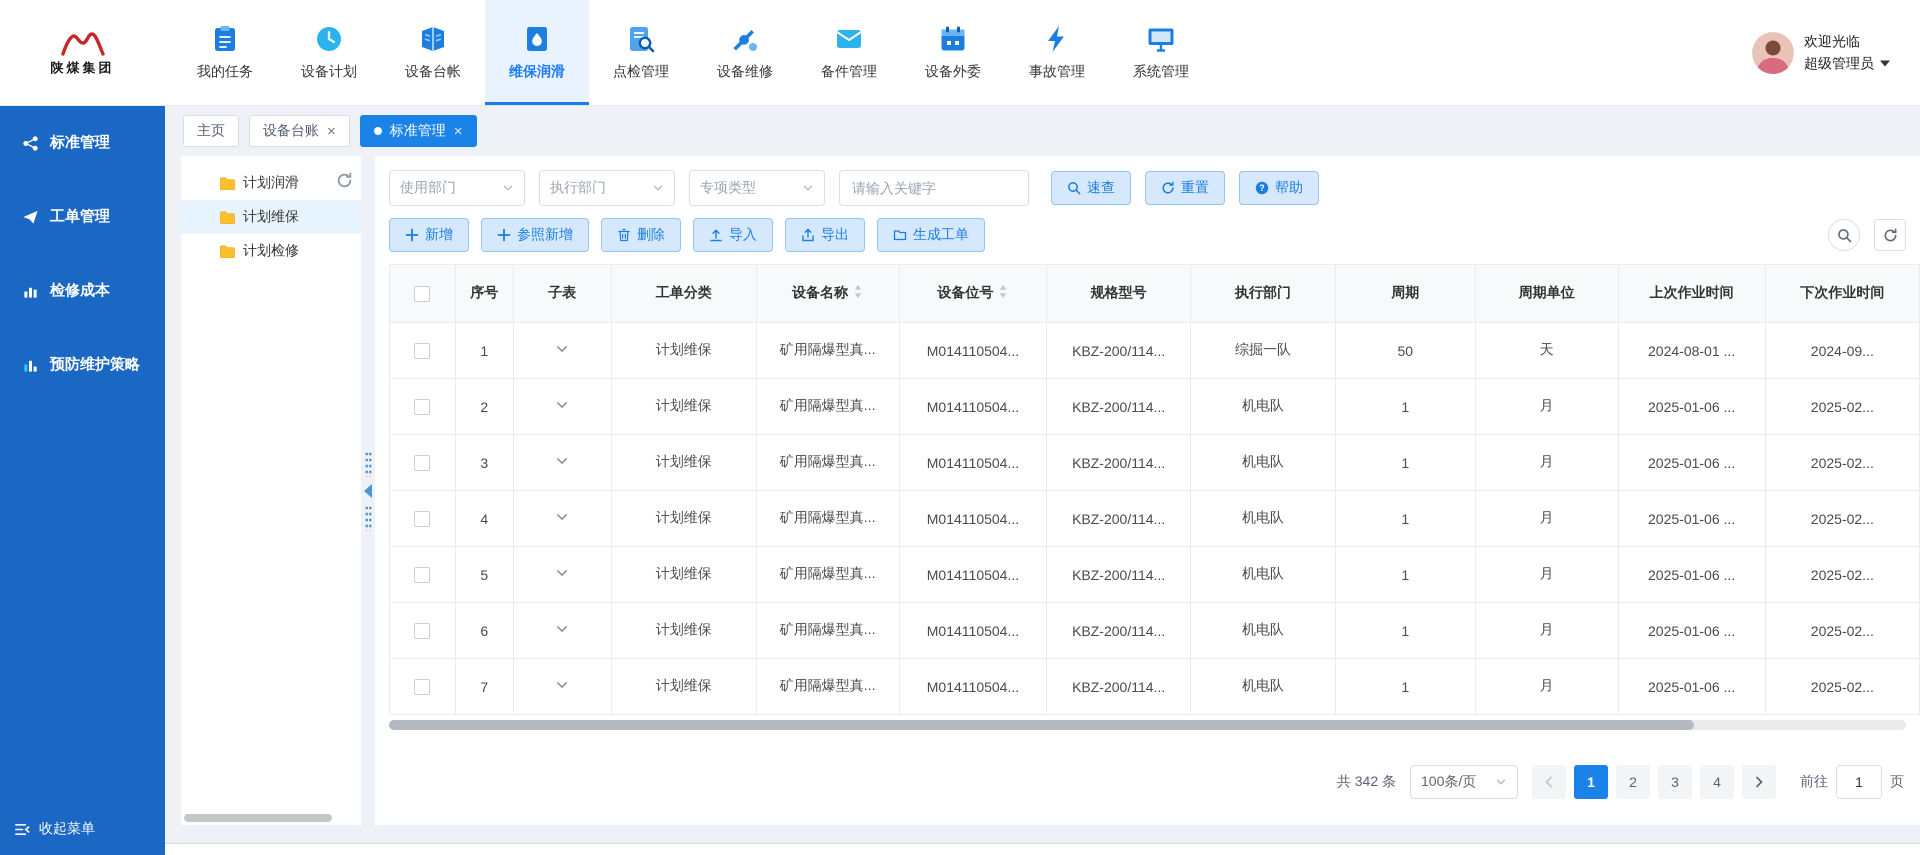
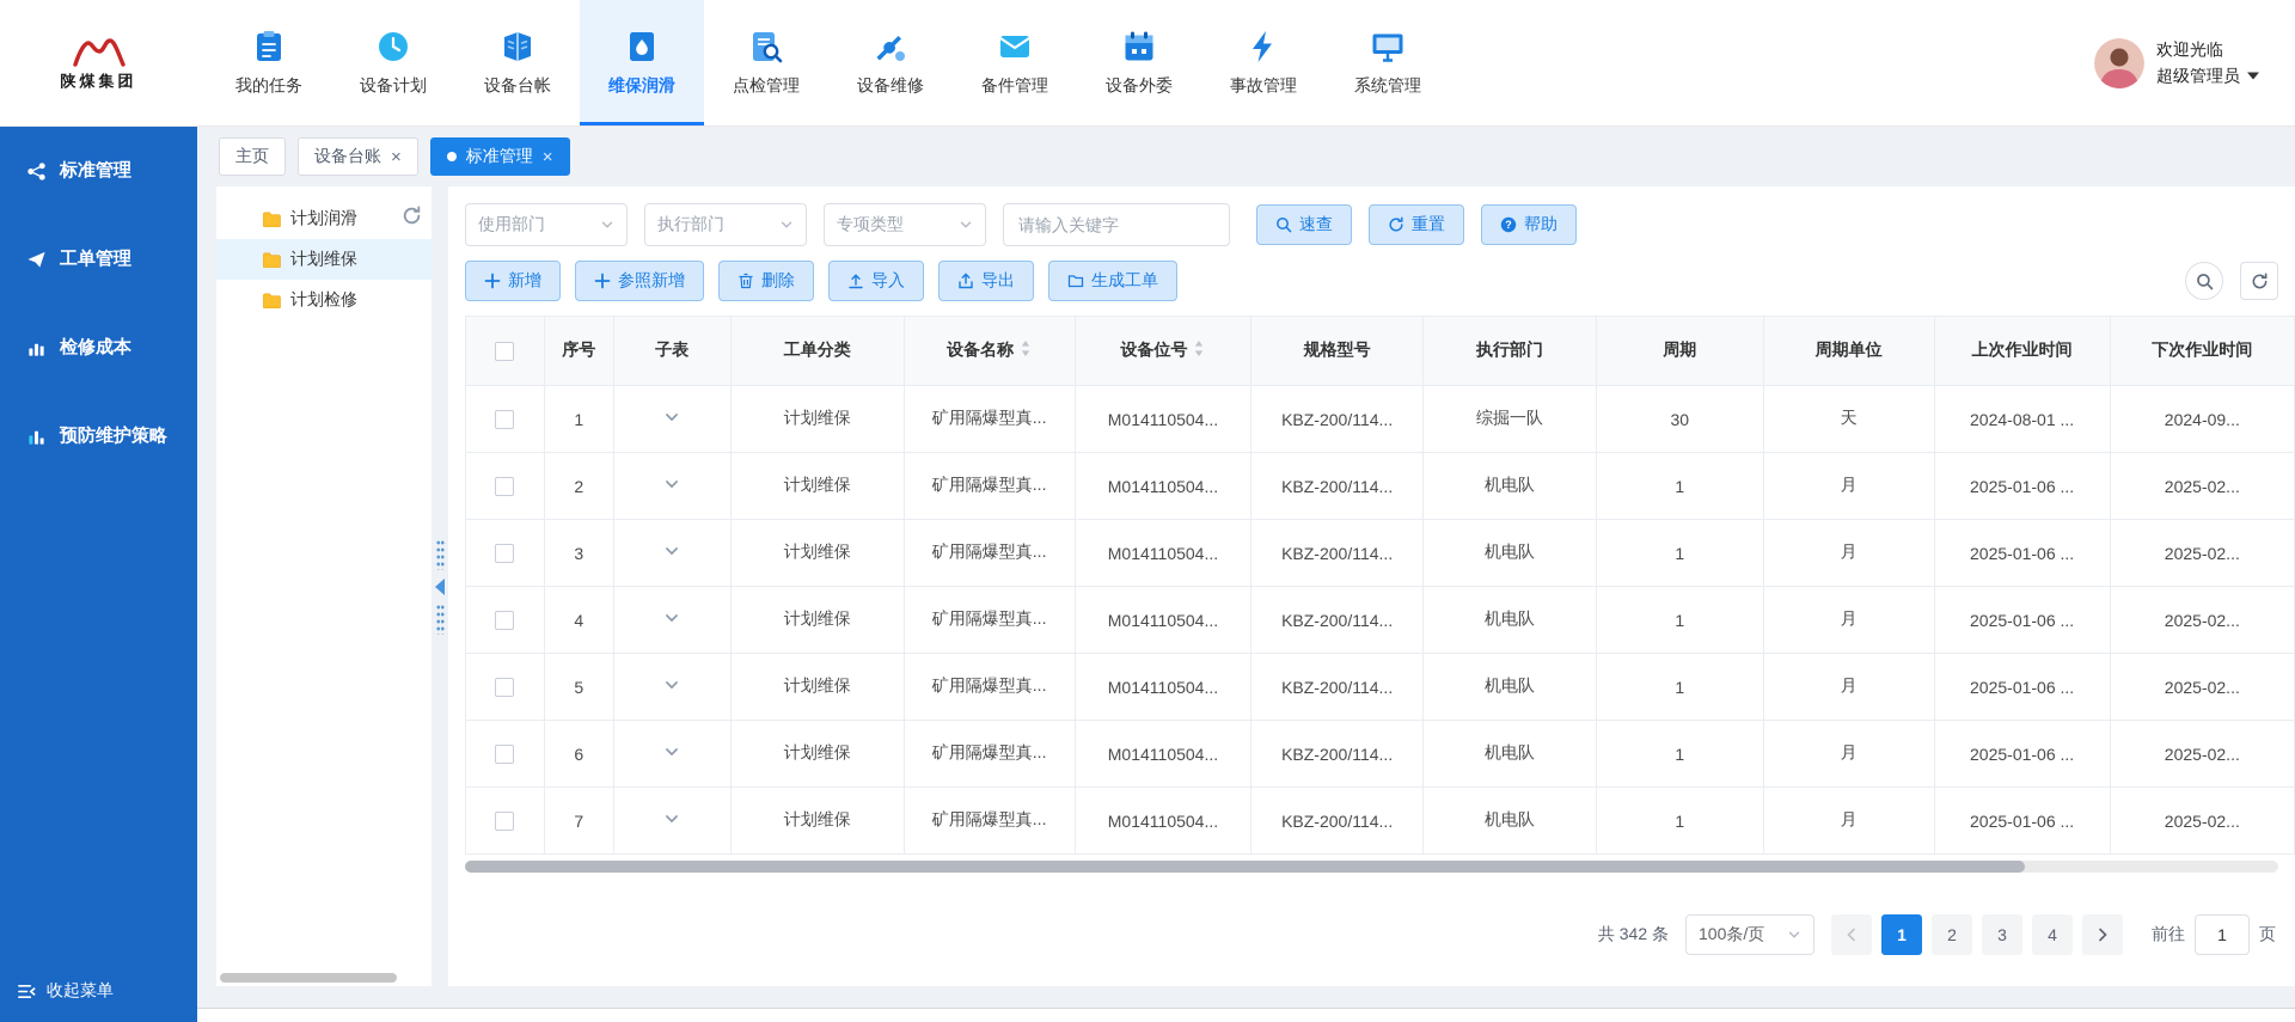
  陕煤集团
  我的任务
  设备计划
  设备台帐
  维保润滑
  点检管理
  设备维修
  备件管理
  设备外委
  事故管理
  系统管理
  欢迎光临
  超级管理员
  标准管理
  工单管理
  检修成本
  预防维护策略
  收起菜单
  主页
  设备台账
  ×
  标准管理
  ×
  计划润滑
  计划维保
  计划检修
  使用部门
  执行部门
  专项类型
  请输入关键字
  速查
  重置
  ?
  帮助
  新增
  参照新增
  删除
  导入
  导出
  生成工单
  	序号	子表	工单分类	设备名称	设备位号	规格型号	执行部门	周期	周期单位	上次作业时间	下次作业时间
- 	1		计划维保	矿用隔爆型真...	M014110504...	KBZ-200/114...	综掘一队	50	天	2024-08-01 ...	2024-09...
+ 	1		计划维保	矿用隔爆型真...	M014110504...	KBZ-200/114...	综掘一队	30	天	2024-08-01 ...	2024-09...
  	2		计划维保	矿用隔爆型真...	M014110504...	KBZ-200/114...	机电队	1	月	2025-01-06 ...	2025-02...
  	3		计划维保	矿用隔爆型真...	M014110504...	KBZ-200/114...	机电队	1	月	2025-01-06 ...	2025-02...
  	4		计划维保	矿用隔爆型真...	M014110504...	KBZ-200/114...	机电队	1	月	2025-01-06 ...	2025-02...
  	5		计划维保	矿用隔爆型真...	M014110504...	KBZ-200/114...	机电队	1	月	2025-01-06 ...	2025-02...
  	6		计划维保	矿用隔爆型真...	M014110504...	KBZ-200/114...	机电队	1	月	2025-01-06 ...	2025-02...
  	7		计划维保	矿用隔爆型真...	M014110504...	KBZ-200/114...	机电队	1	月	2025-01-06 ...	2025-02...
  共 342 条
  100条/页
  1
  2
  3
  4
  前往
  1
  页
